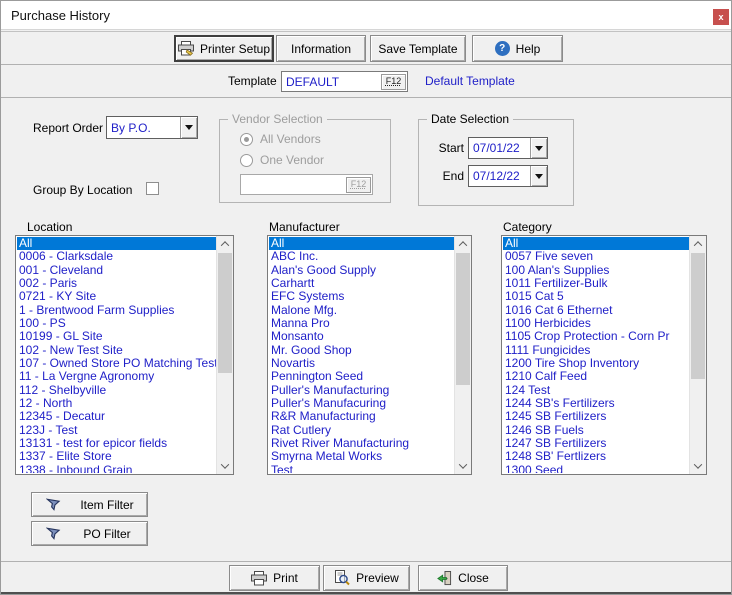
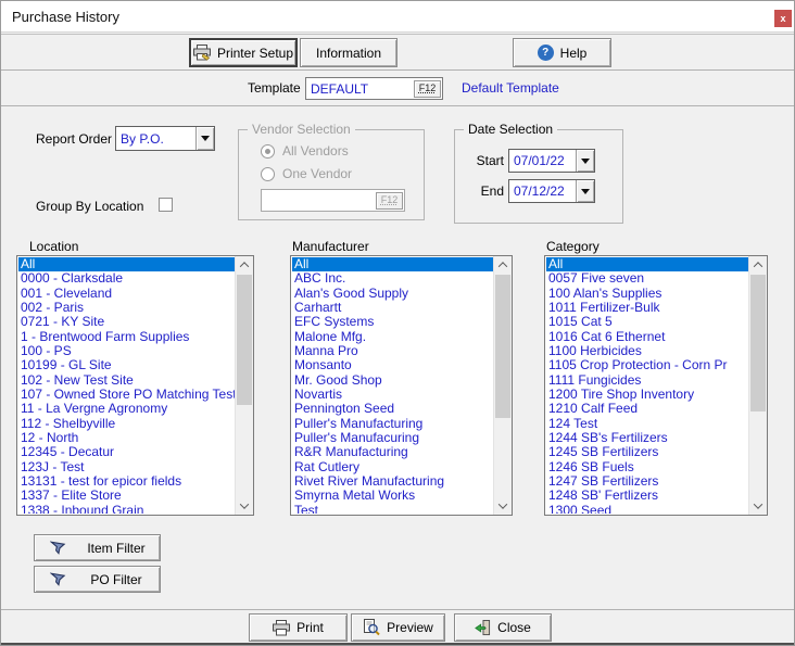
  Purchase History
  x
  Printer Setup
  Information
- Save Template
  ?
  Help
  Template
  DEFAULT
  F12
  Default Template
  Report Order
  By P.O.
  Vendor Selection
  All Vendors
  One Vendor
  F12
  Date Selection
  Start
  07/01/22
  End
  07/12/22
  Group By Location
  Location
  Manufacturer
  Category
  All
- 0006 - Clarksdale
+ 0000 - Clarksdale
  001 - Cleveland
  002 - Paris
  0721 - KY Site
  1 - Brentwood Farm Supplies
  100 - PS
  10199 - GL Site
  102 - New Test Site
  107 - Owned Store PO Matching Tes
  11 - La Vergne Agronomy
  112 - Shelbyville
  12 - North
  12345 - Decatur
  123J - Test
  13131 - test for epicor fields
  1337 - Elite Store
  1338 - Inbound Grain
  All
  ABC Inc.
  Alan's Good Supply
  Carhartt
  EFC Systems
  Malone Mfg.
  Manna Pro
  Monsanto
  Mr. Good Shop
  Novartis
  Pennington Seed
  Puller's Manufacturing
  Puller's Manufacuring
  R&R Manufacturing
  Rat Cutlery
  Rivet River Manufacturing
  Smyrna Metal Works
  Test
  All
  0057 Five seven
  100 Alan's Supplies
  1011 Fertilizer-Bulk
  1015 Cat 5
  1016 Cat 6 Ethernet
  1100 Herbicides
  1105 Crop Protection - Corn Pr
  1111 Fungicides
  1200 Tire Shop Inventory
  1210 Calf Feed
  124 Test
  1244 SB's Fertilizers
  1245 SB Fertilizers
  1246 SB Fuels
  1247 SB Fertilizers
  1248 SB' Fertlizers
  1300 Seed
  Item Filter
  PO Filter
  Print
  Preview
  Close
